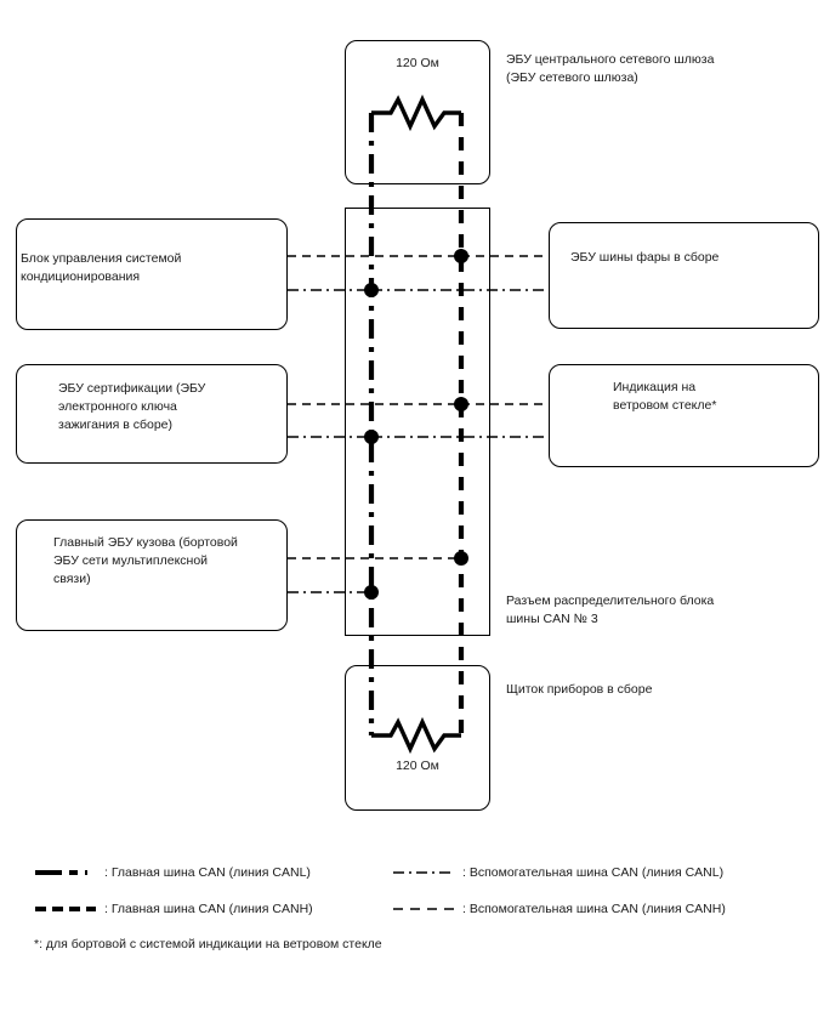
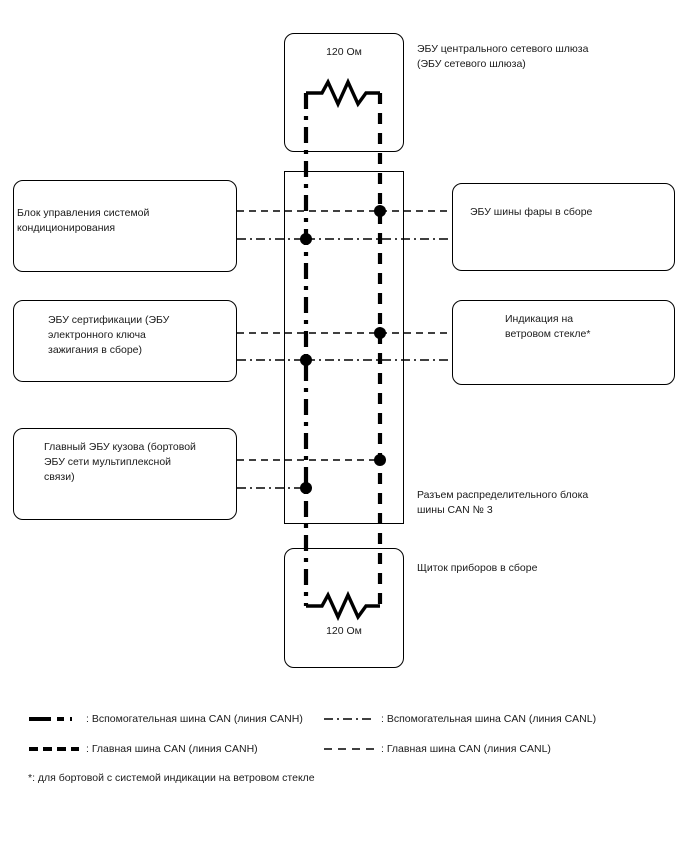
  120 Ом
  120 Ом
  ЭБУ центрального сетевого шлюза (ЭБУ сетевого шлюза)
  Разъем распределительного блока шины CAN № 3
  Щиток приборов в сборе
  Блок управления системой
  кондиционирования
  ЭБУ сертификации (ЭБУ
  электронного ключа
  зажигания в сборе)
  Главный ЭБУ кузова (бортовой
  ЭБУ сети мультиплексной
  связи)
  ЭБУ шины фары в сборе
  Индикация на
  ветровом стекле*
- : Главная шина CAN (линия CANL)
+ : Вспомогательная шина CAN (линия CANH)
  : Главная шина CAN (линия CANH)
  : Вспомогательная шина CAN (линия CANL)
- : Вспомогательная шина CAN (линия CANH)
+ : Главная шина CAN (линия CANL)
  *: для бортовой с системой индикации на ветровом стекле
